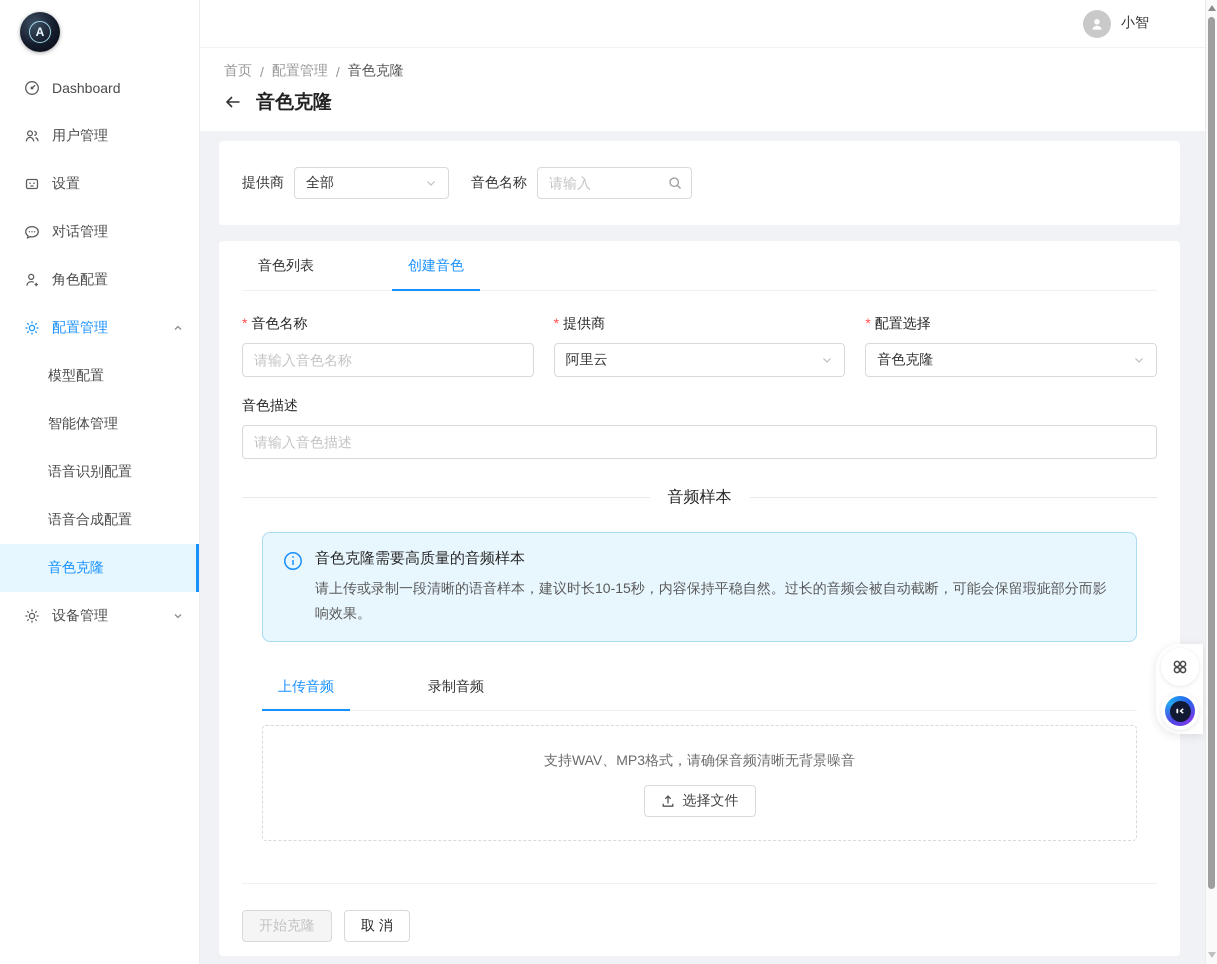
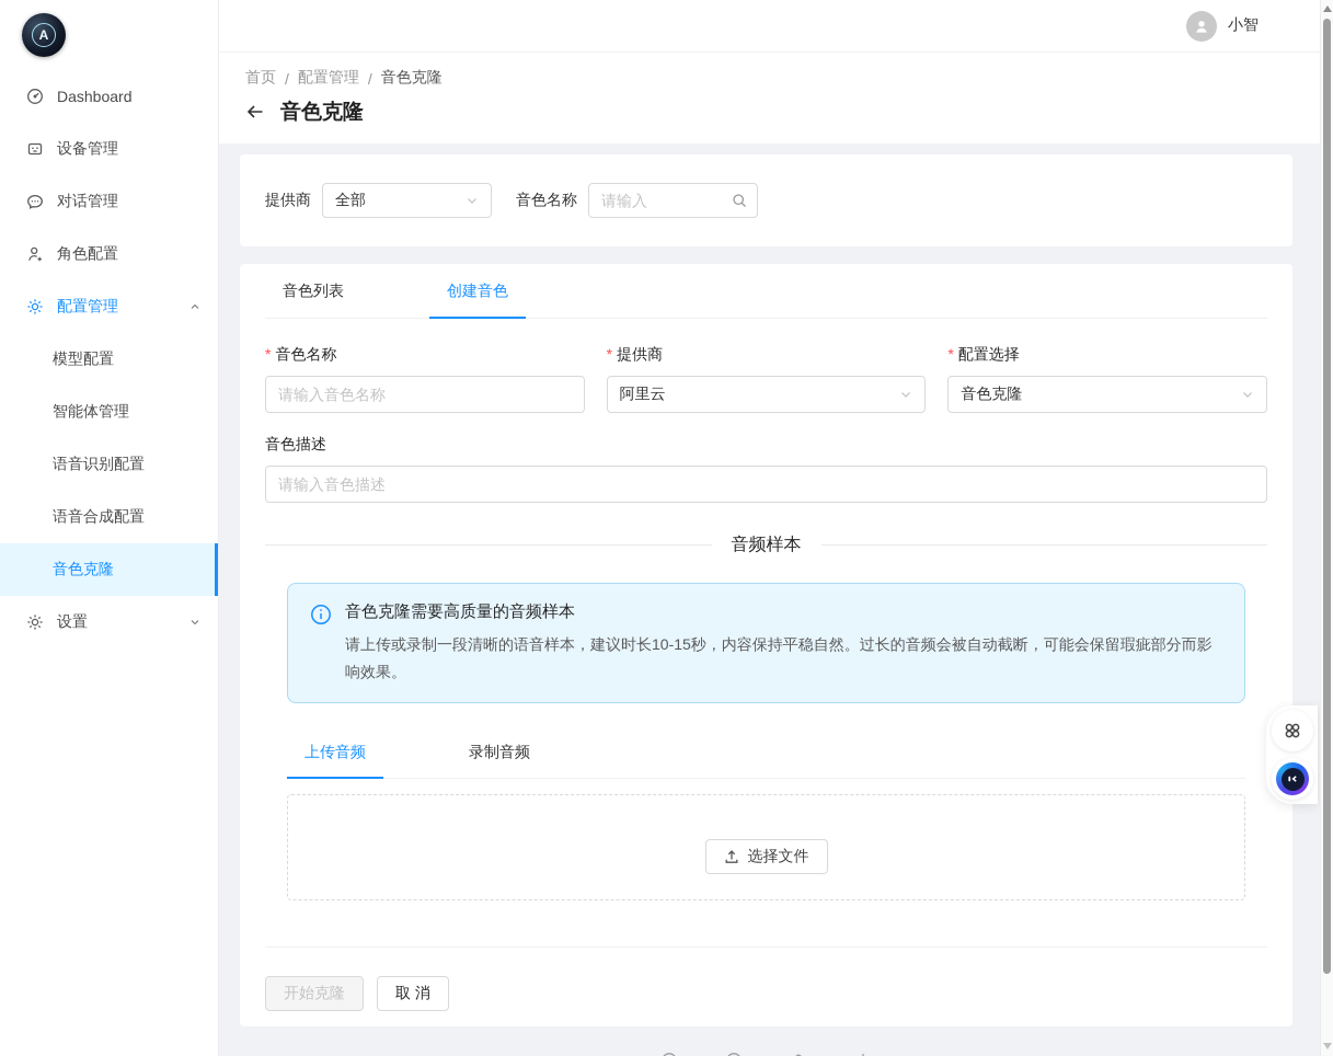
  A
  Dashboard
- 用户管理
- 设置
+ 设备管理
  对话管理
  角色配置
  配置管理
  模型配置
  智能体管理
  语音识别配置
  语音合成配置
  音色克隆
- 设备管理
+ 设置
  小智
  首页
  /
  配置管理
  /
  音色克隆
  音色克隆
  提供商
  全部
  音色名称
  请输入
  音色列表
  创建音色
  * 音色名称
  请输入音色名称
  * 提供商
  阿里云
  * 配置选择
  音色克隆
  音色描述
  请输入音色描述
  音频样本
  音色克隆需要高质量的音频样本
  请上传或录制一段清晰的语音样本，建议时长10-15秒，内容保持平稳自然。过长的音频会被自动截断，可能会保留瑕疵部分而影响效果。
  上传音频
  录制音频
- 支持WAV、MP3格式，请确保音频清晰无背景噪音
  选择文件
  开始克隆
  取 消
